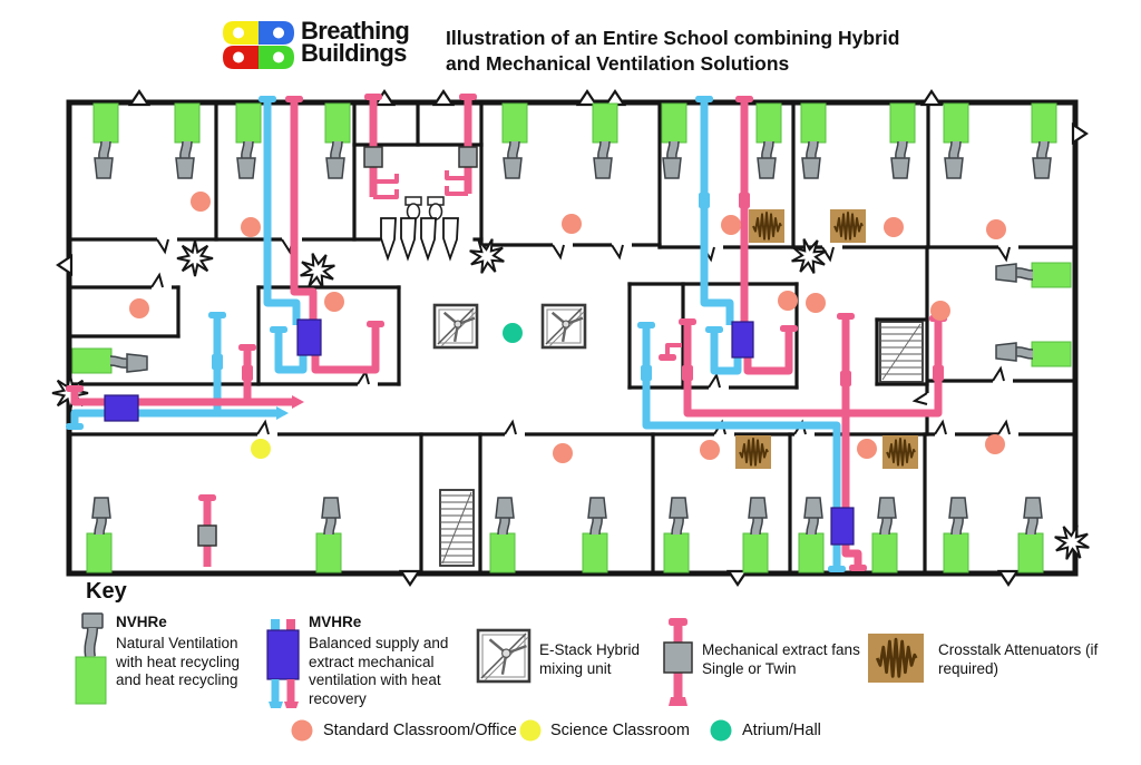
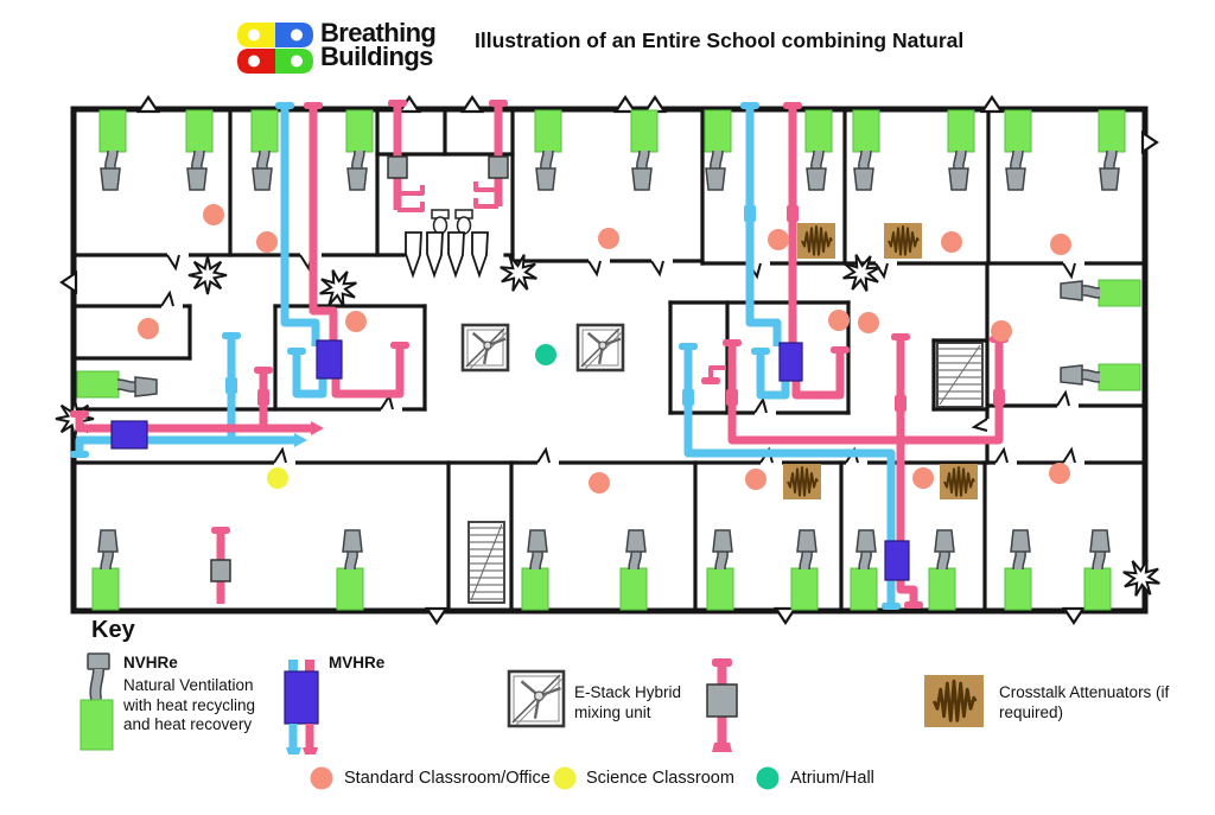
  Breathing
  Buildings
- Illustration of an Entire School combining Hybrid
+ Illustration of an Entire School combining Natural
- and Mechanical Ventilation Solutions
  Key
  NVHRe
- Natural Ventilation with heat recycling and heat recycling
+ Natural Ventilation with heat recycling and heat recovery
  MVHRe
- Balanced supply and extract mechanical ventilation with heat recovery
  E-Stack Hybrid mixing unit
- Mechanical extract fans Single or Twin
  Crosstalk Attenuators (if required)
  Standard Classroom/Office
  Science Classroom
  Atrium/Hall
